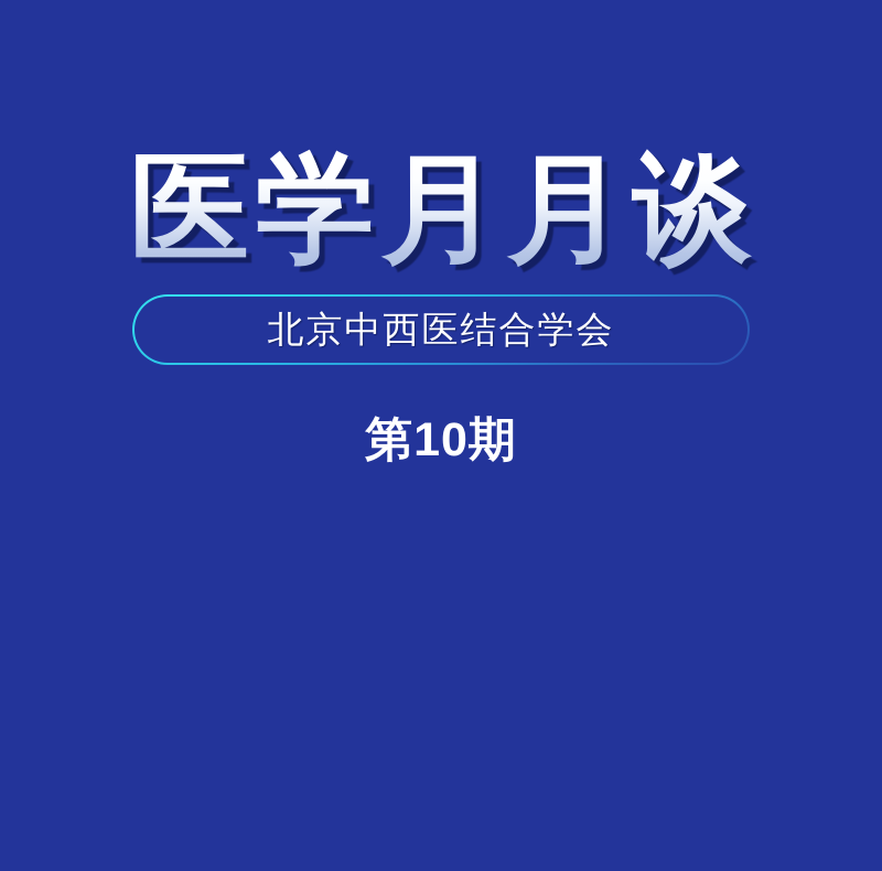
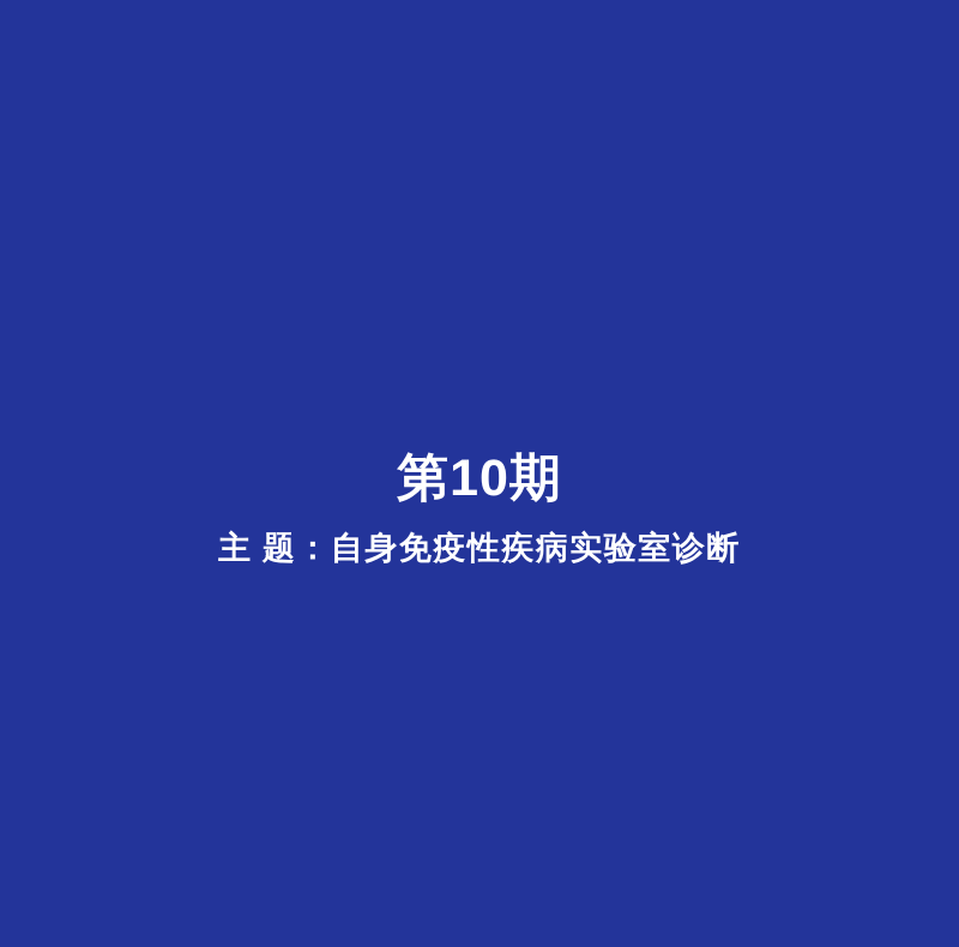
- 医学月月谈
- 北京中西医结合学会
  第10期
+ 主 题：自身免疫性疾病实验室诊断
